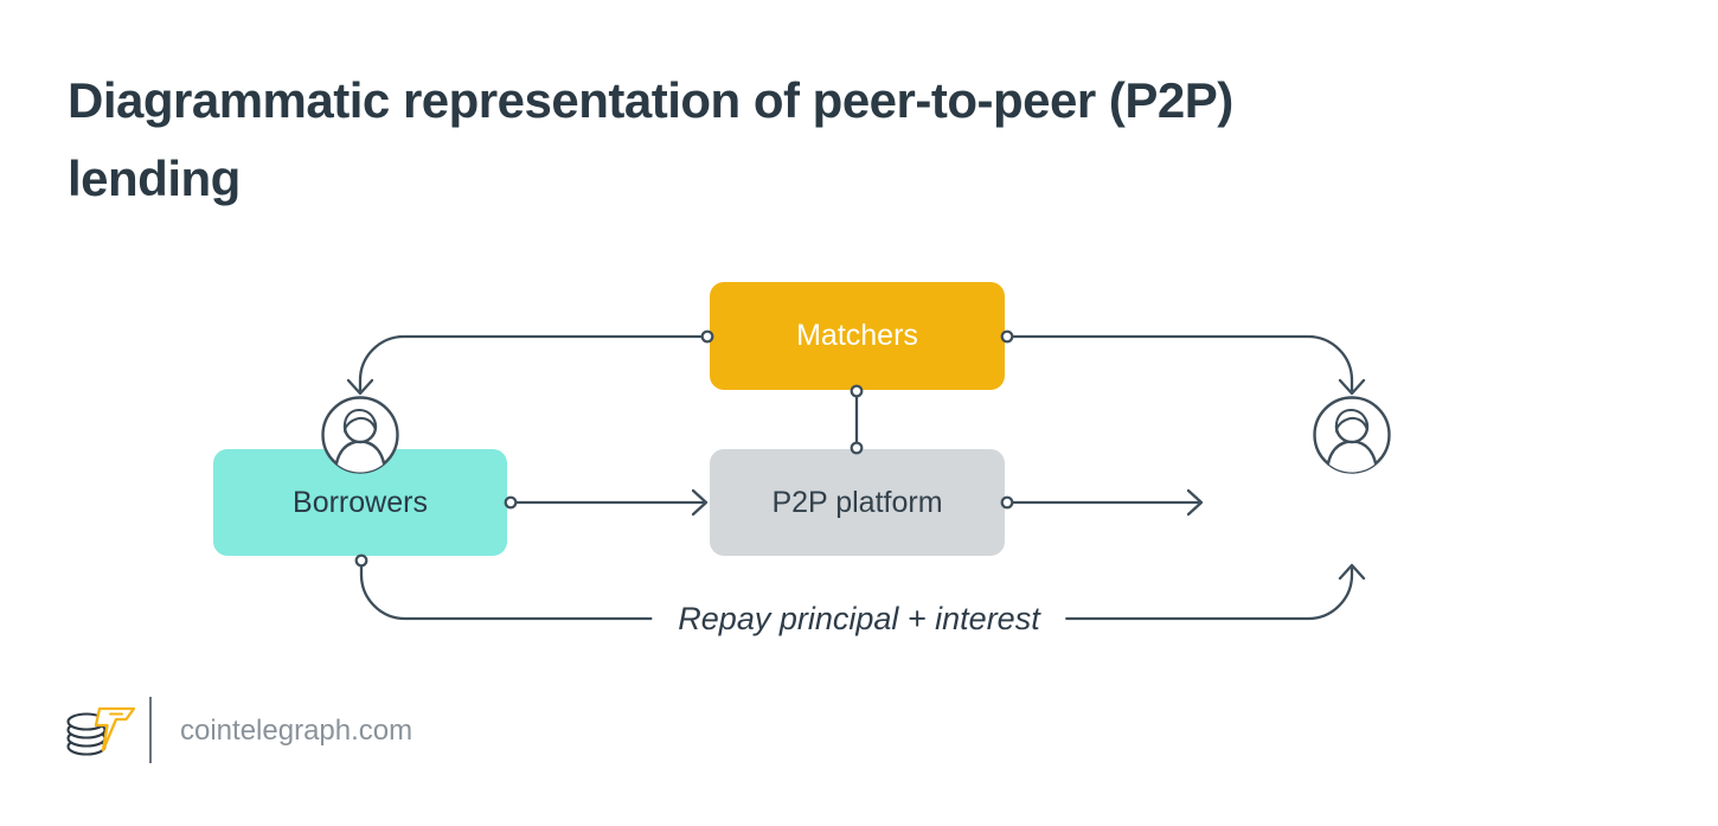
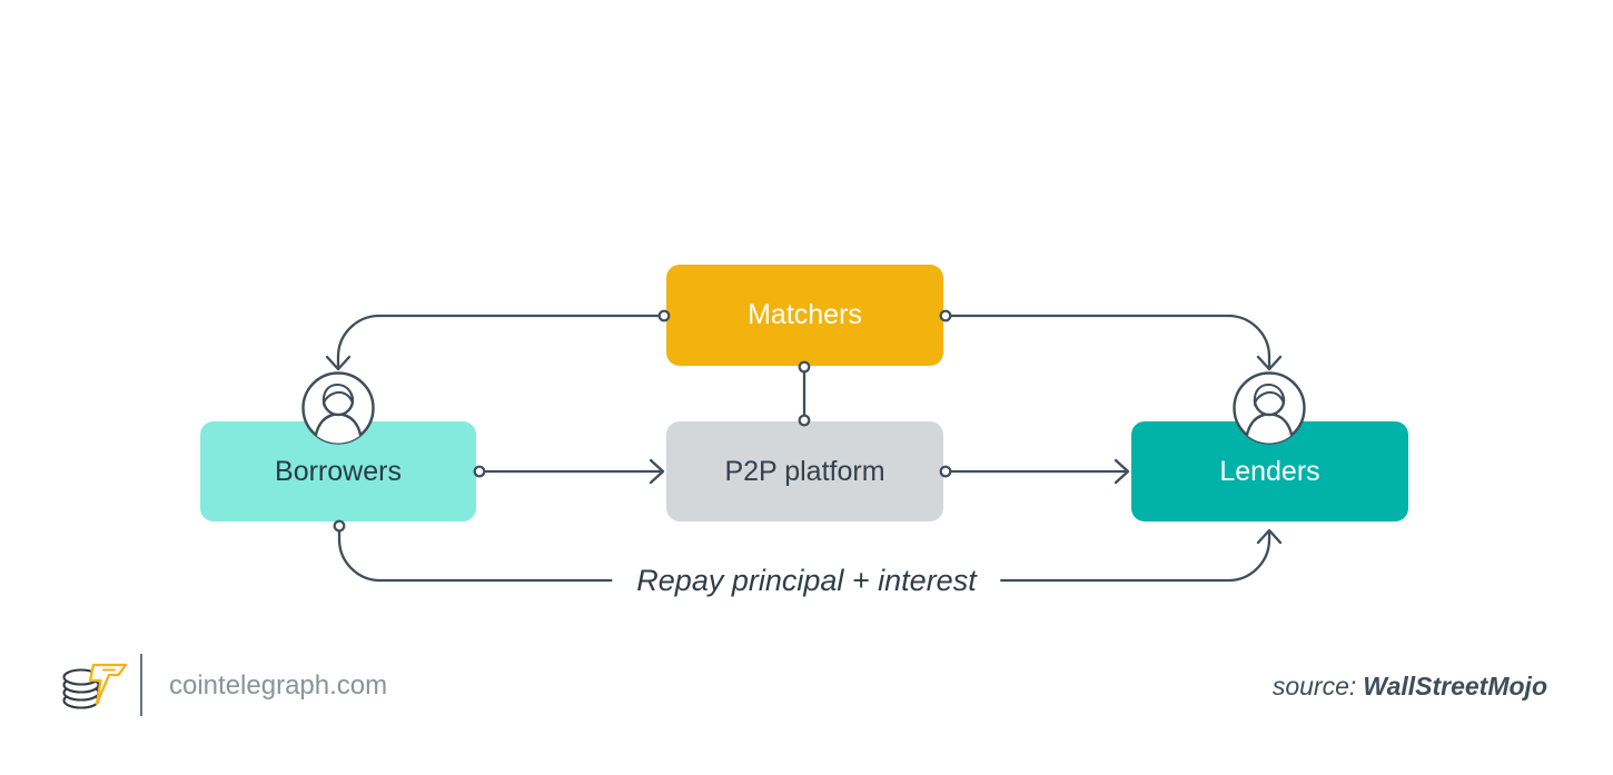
- Diagrammatic representation of peer-to-peer (P2P)
- lending
  Matchers
  Borrowers
  P2P platform
+ Lenders
  Repay principal + interest
  cointelegraph.com
+ source: WallStreetMojo
